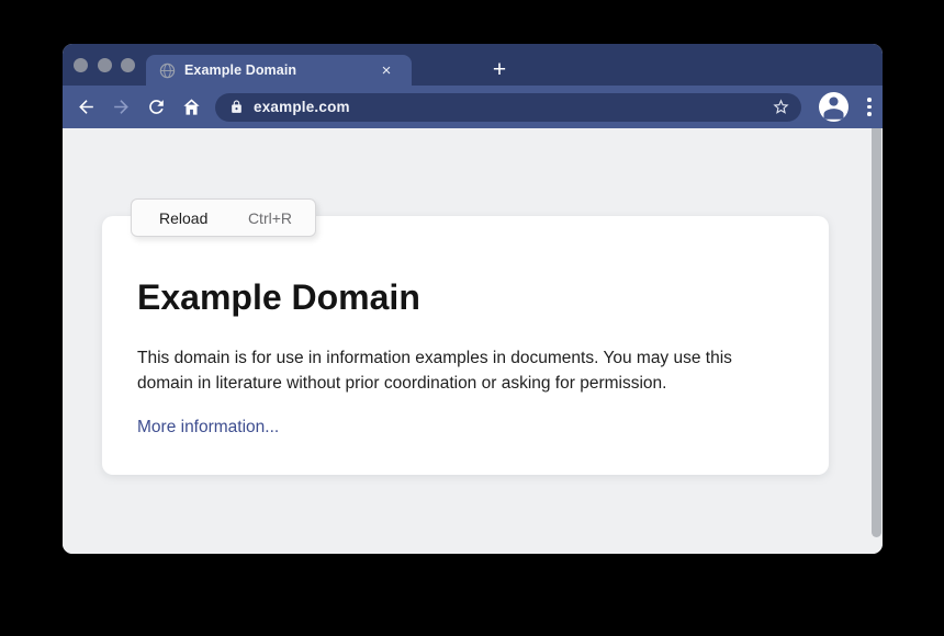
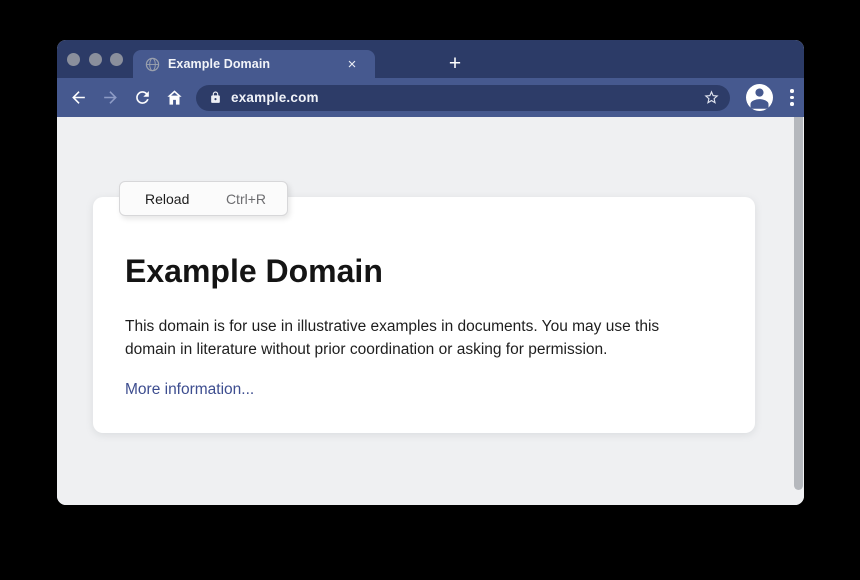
  Example Domain
  ×
  +
  example.com
  Example Domain
- This domain is for use in information examples in documents. You may use this domain in literature without prior coordination or asking for permission.
+ This domain is for use in illustrative examples in documents. You may use this domain in literature without prior coordination or asking for permission.
  More information...
  Reload
  Ctrl+R
